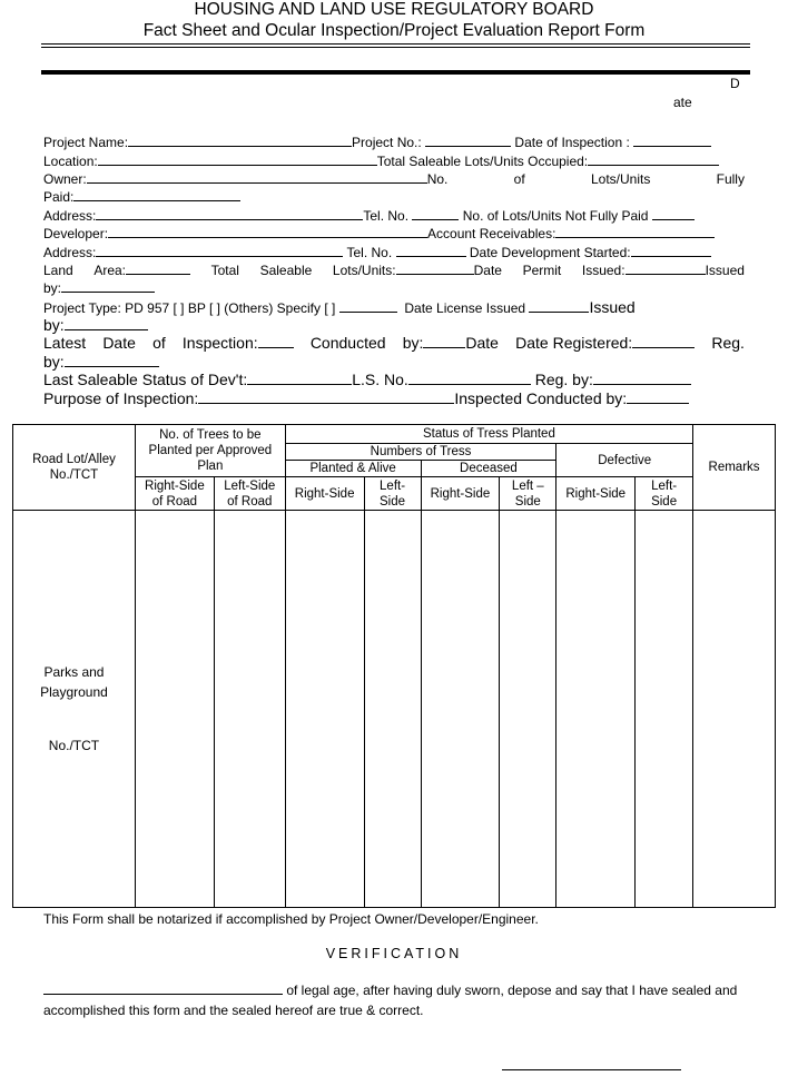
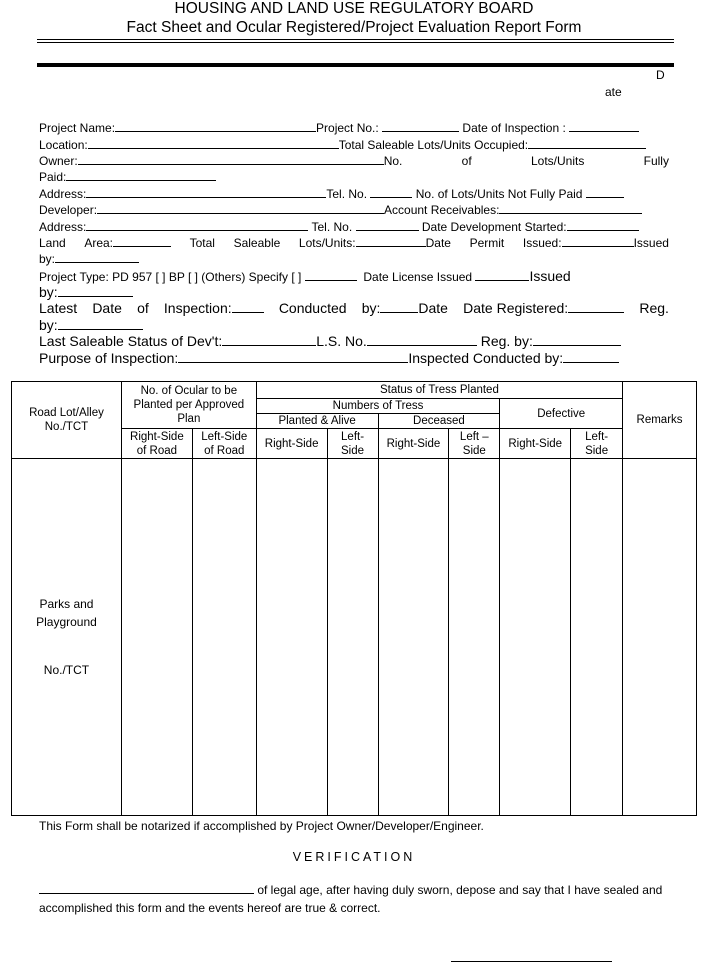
  HOUSING AND LAND USE REGULATORY BOARD
- Fact Sheet and Ocular Inspection/Project Evaluation Report Form
+ Fact Sheet and Ocular Registered/Project Evaluation Report Form
  D
  ate
  Project Name: Project No.: Date of Inspection :
  Location: Total Saleable Lots/Units Occupied:
  Owner: No.
  of
  Lots/Units
  Fully
  Paid:
  Address: Tel. No. No. of Lots/Units Not Fully Paid
  Developer: Account Receivables:
  Address: Tel. No. Date Development Started:
  Land
  Area:
  Total
  Saleable
  Lots/Units: Date
  Permit
  Issued: Issued
  by:
  Project Type: PD 957 [ ] BP [ ] (Others) Specify [ ] Date License Issued Issued
  by:
  Latest
  Date
  of
  Inspection:
  Conducted
  by: Date
  Date Registered:
  Reg.
  by:
  Last Saleable Status of Dev't: L.S. No. Reg. by:
  Purpose of Inspection: Inspected Conducted by:
- Road Lot/Alley No./TCT	No. of Trees to be Planted per Approved Plan	Status of Tress Planted	Remarks
+ Road Lot/Alley No./TCT	No. of Ocular to be Planted per Approved Plan	Status of Tress Planted	Remarks
  Numbers of Tress	Defective
  Planted & Alive	Deceased
  Right-Side of Road	Left-Side of Road	Right-Side	Left-Side	Right-Side	Left – Side	Right-Side	Left-Side
  Parks and Playground No./TCT
  This Form shall be notarized if accomplished by Project Owner/Developer/Engineer.
  VERIFICATION
  of legal age, after having duly sworn, depose and say that I have sealed and
- accomplished this form and the sealed hereof are true & correct.
+ accomplished this form and the events hereof are true & correct.
